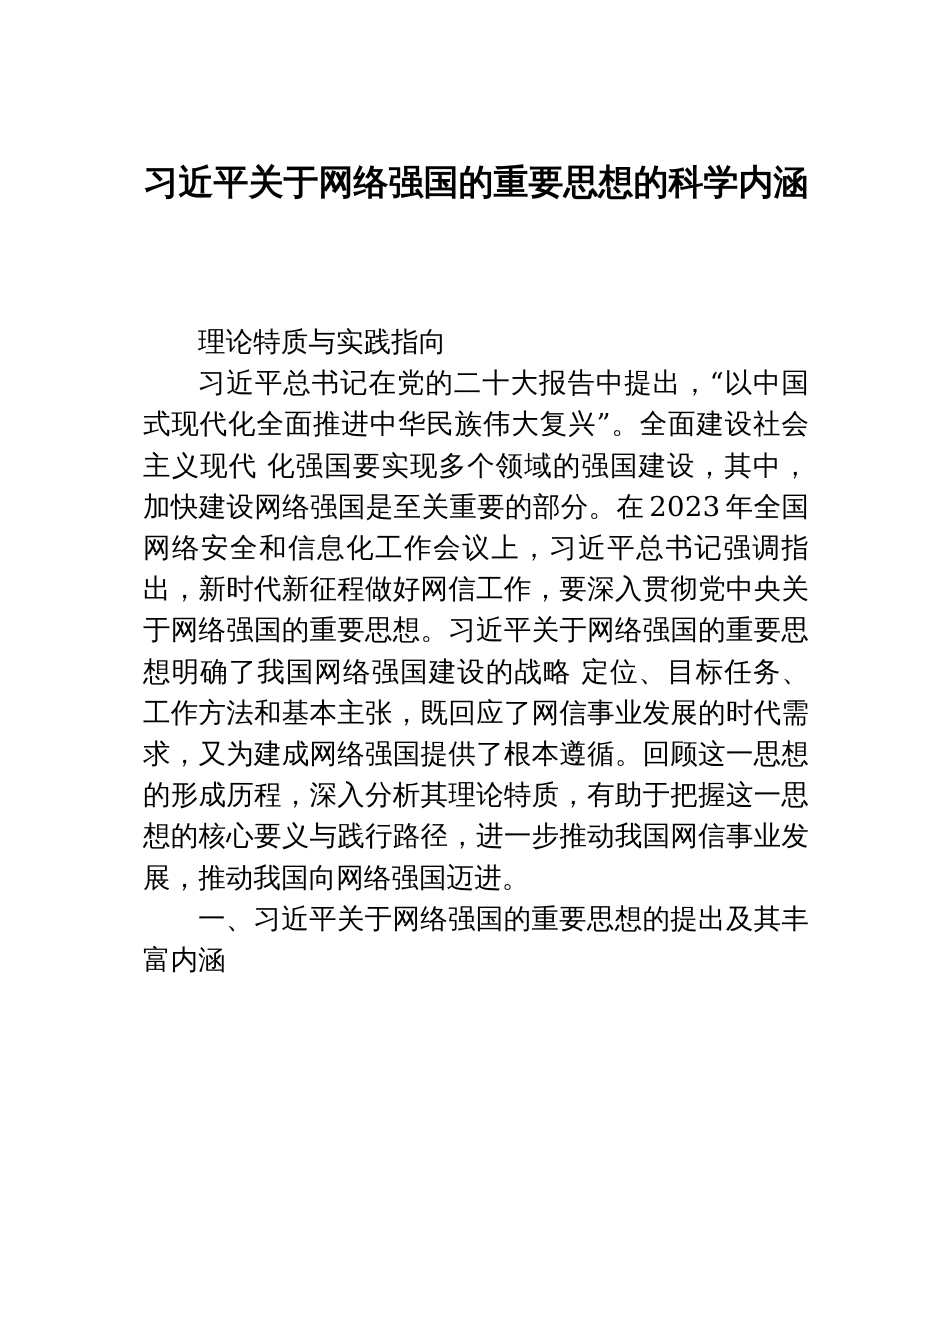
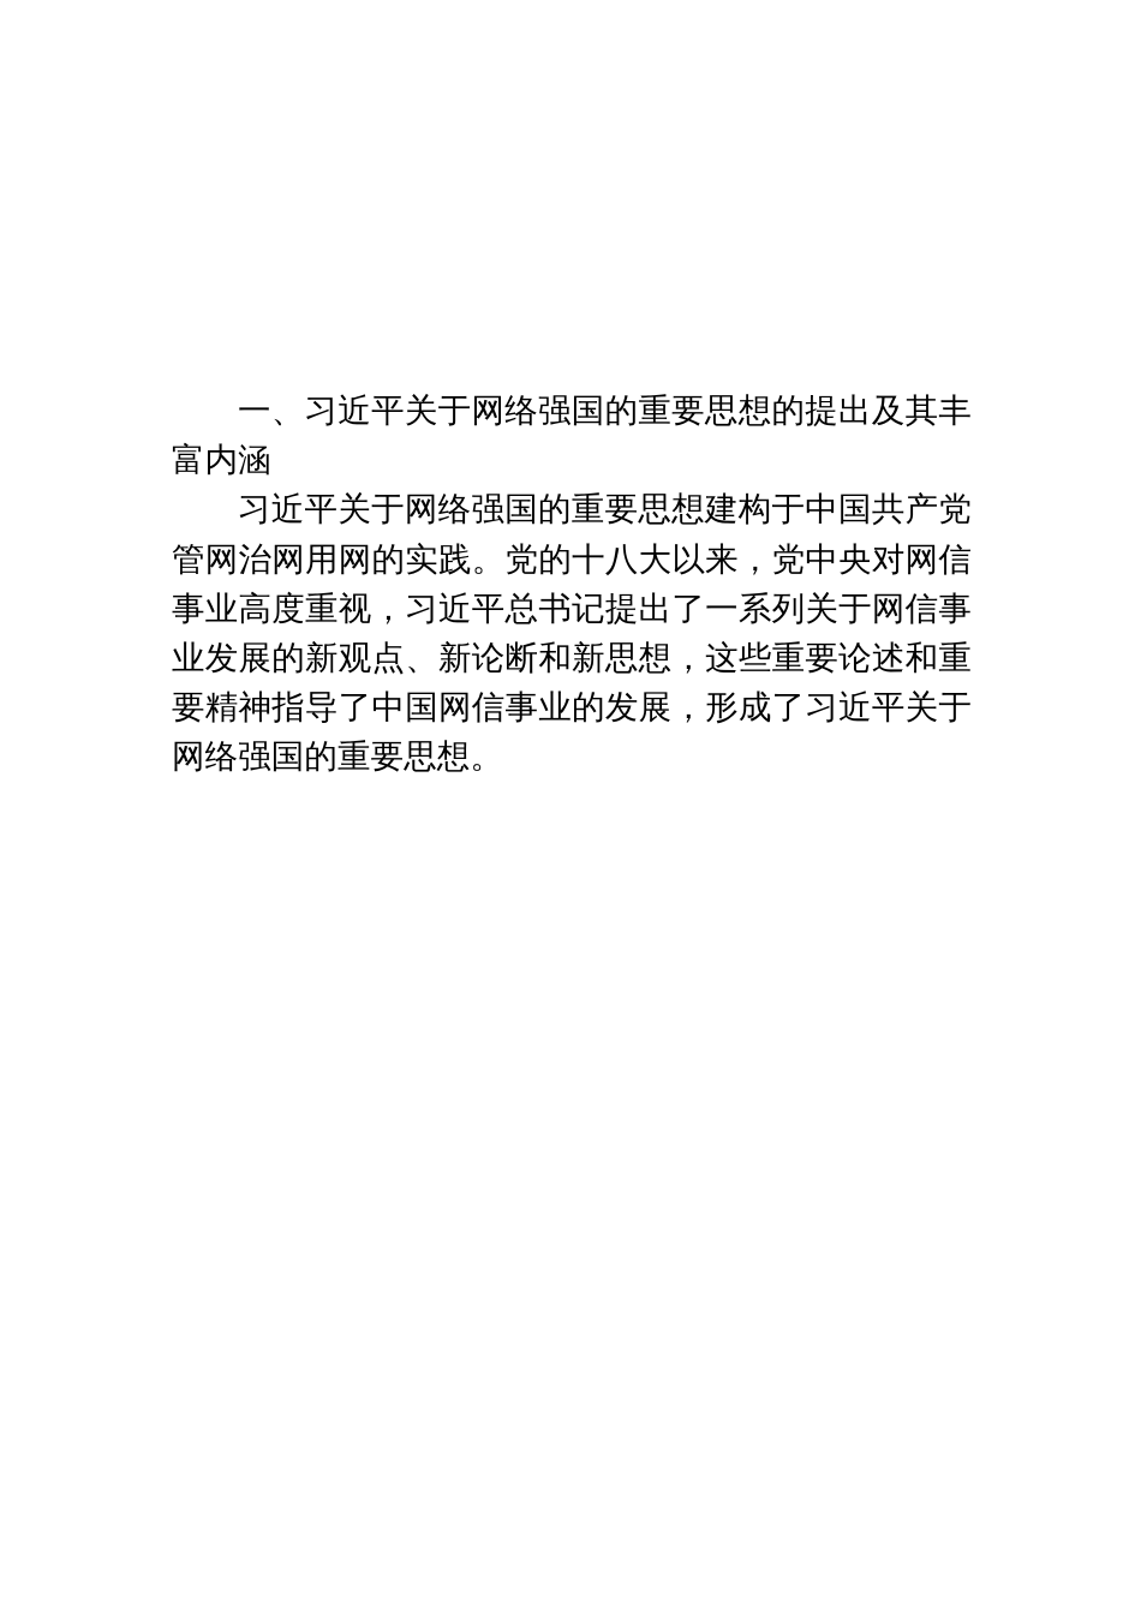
- 习近平关于网络强国的重要思想的科学内涵
- 理论特质与实践指向
- 习近平总书记在党的二十大报告中提出，“以中国式现代化全面推进中华民族伟大复兴”。全面建设社会主义现代 化强国要实现多个领域的强国建设，其中，加快建设网络强国是至关重要的部分。在 2023 年全国网络安全和信息化工作会议上，习近平总书记强调指出，新时代新征程做好网信工作，要深入贯彻党中央关于网络强国的重要思想。习近平关于网络强国的重要思想明确了我国网络强国建设的战略 定位、目标任务、工作方法和基本主张，既回应了网信事业发展的时代需求，又为建成网络强国提供了根本遵循。回顾这一思想的形成历程，深入分析其理论特质，有助于把握这一思想的核心要义与践行路径，进一步推动我国网信事业发展，推动我国向网络强国迈进。
  一、习近平关于网络强国的重要思想的提出及其丰富内涵
+ 习近平关于网络强国的重要思想建构于中国共产党管网治网用网的实践。党的十八大以来，党中央对网信事业高度重视，习近平总书记提出了一系列关于网信事业发展的新观点、新论断和新思想，这些重要论述和重要精神指导了中国网信事业的发展，形成了习近平关于网络强国的重要思想。
